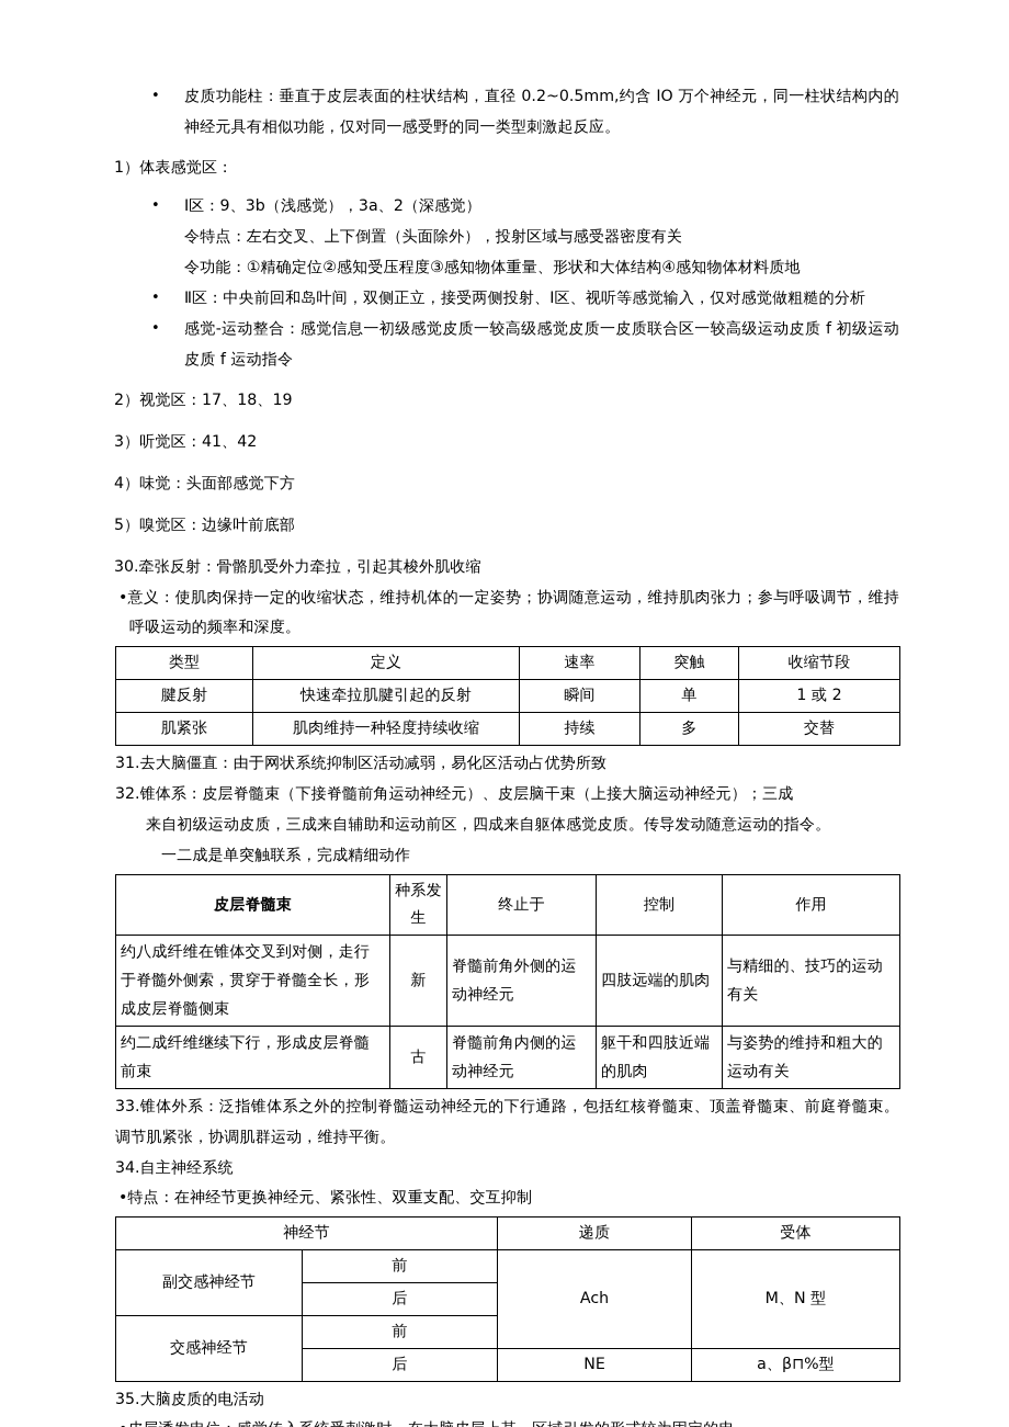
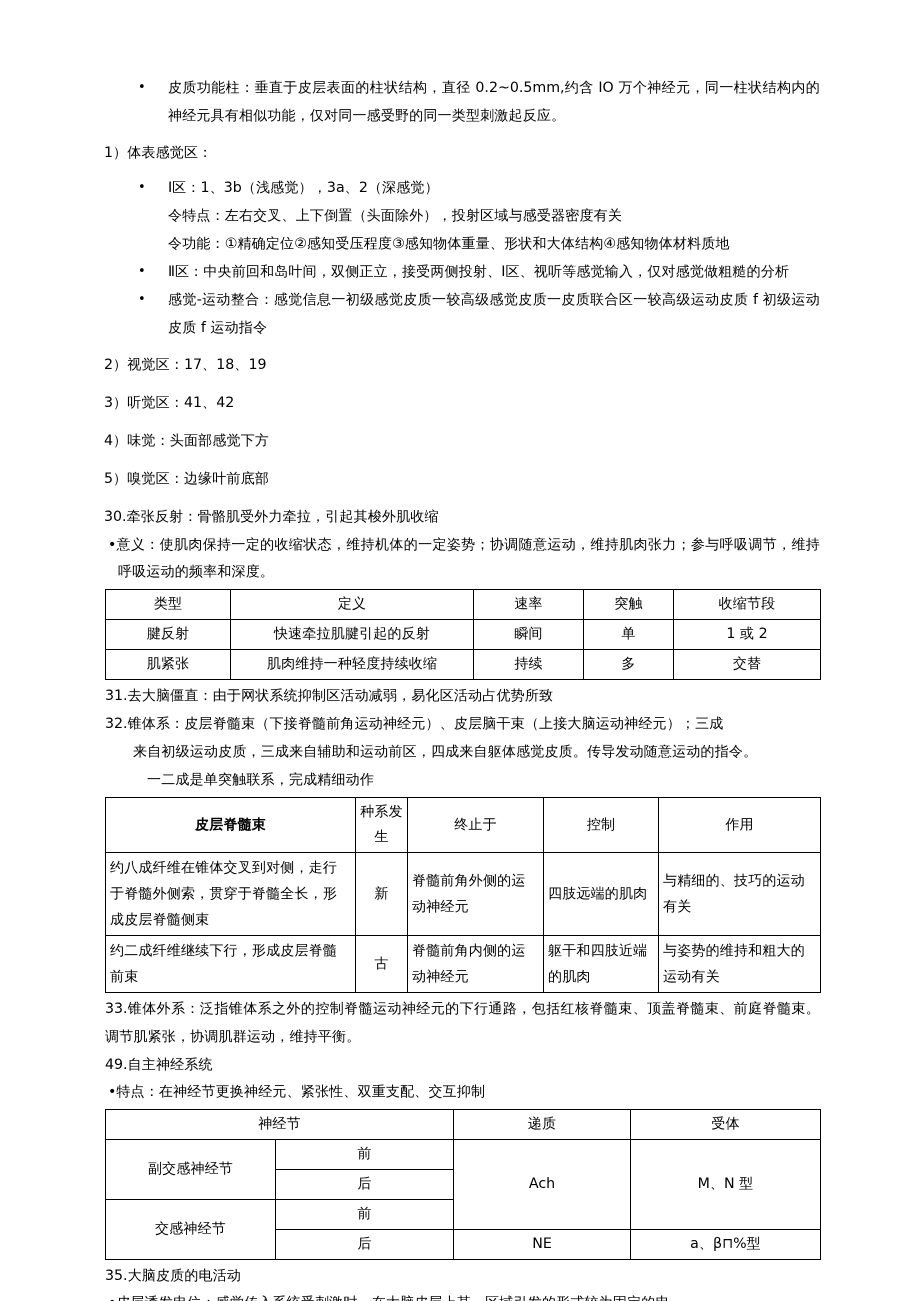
  •
  皮质功能柱：垂直于皮层表面的柱状结构，直径 0.2~0.5mm,约含 IO 万个神经元，同一柱状结构内的神经元具有相似功能，仅对同一感受野的同一类型刺激起反应。
  1）体表感觉区：
  •
- Ⅰ区：9、3b（浅感觉），3a、2（深感觉）
+ Ⅰ区：1、3b（浅感觉），3a、2（深感觉）
  令特点：左右交叉、上下倒置（头面除外），投射区域与感受器密度有关
  令功能：①精确定位②感知受压程度③感知物体重量、形状和大体结构④感知物体材料质地
  •
  Ⅱ区：中央前回和岛叶间，双侧正立，接受两侧投射、Ⅰ区、视听等感觉输入，仅对感觉做粗糙的分析
  •
  感觉-运动整合：感觉信息一初级感觉皮质一较高级感觉皮质一皮质联合区一较高级运动皮质 f 初级运动皮质 f 运动指令
  2）视觉区：17、18、19
  3）听觉区：41、42
  4）味觉：头面部感觉下方
  5）嗅觉区：边缘叶前底部
  30.牵张反射：骨骼肌受外力牵拉，引起其梭外肌收缩
  •意义：使肌肉保持一定的收缩状态，维持机体的一定姿势；协调随意运动，维持肌肉张力；参与呼吸调节，维持呼吸运动的频率和深度。
  类型	定义	速率	突触	收缩节段
  腱反射	快速牵拉肌腱引起的反射	瞬间	单	1 或 2
  肌紧张	肌肉维持一种轻度持续收缩	持续	多	交替
  31.去大脑僵直：由于网状系统抑制区活动减弱，易化区活动占优势所致
  32.锥体系：皮层脊髓束（下接脊髓前角运动神经元）、皮层脑干束（上接大脑运动神经元）；三成
  来自初级运动皮质，三成来自辅助和运动前区，四成来自躯体感觉皮质。传导发动随意运动的指令。
  一二成是单突触联系，完成精细动作
  皮层脊髓束	种系发生	终止于	控制	作用
  约八成纤维在锥体交叉到对侧，走行于脊髓外侧索，贯穿于脊髓全长，形成皮层脊髓侧束	新	脊髓前角外侧的运动神经元	四肢远端的肌肉	与精细的、技巧的运动有关
  约二成纤维继续下行，形成皮层脊髓前束	古	脊髓前角内侧的运动神经元	躯干和四肢近端的肌肉	与姿势的维持和粗大的运动有关
  33.锥体外系：泛指锥体系之外的控制脊髓运动神经元的下行通路，包括红核脊髓束、顶盖脊髓束、前庭脊髓束。调节肌紧张，协调肌群运动，维持平衡。
- 34.自主神经系统
+ 49.自主神经系统
  •特点：在神经节更换神经元、紧张性、双重支配、交互抑制
  神经节	递质	受体
  副交感神经节	前	Ach	M、N 型
  后
  交感神经节	前
  后	NE	a、β⊓%型
  35.大脑皮质的电活动
